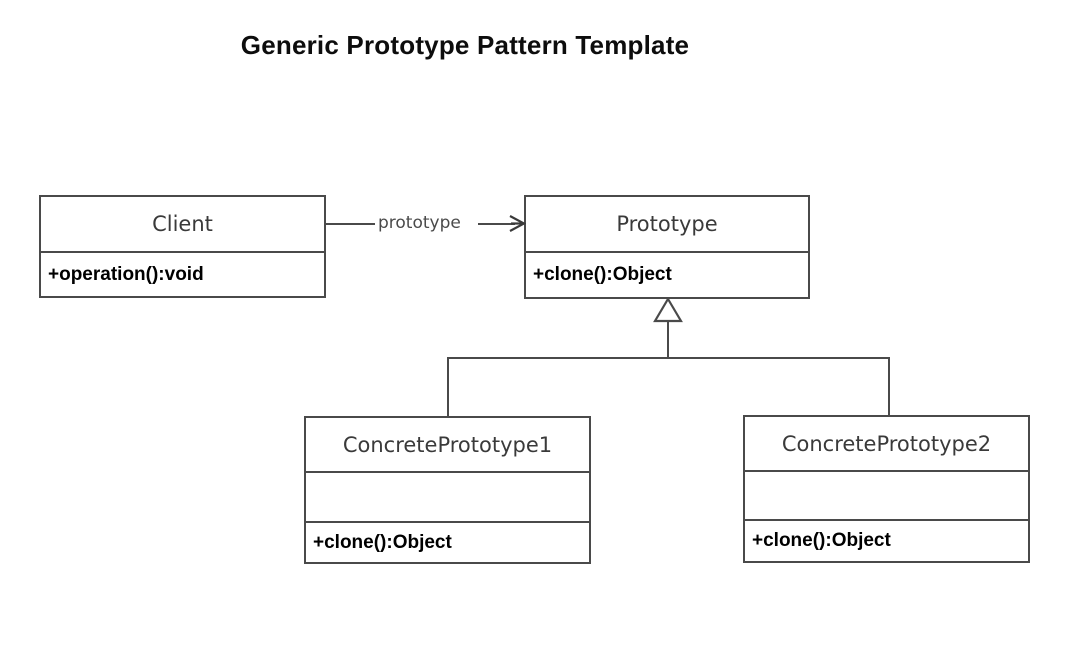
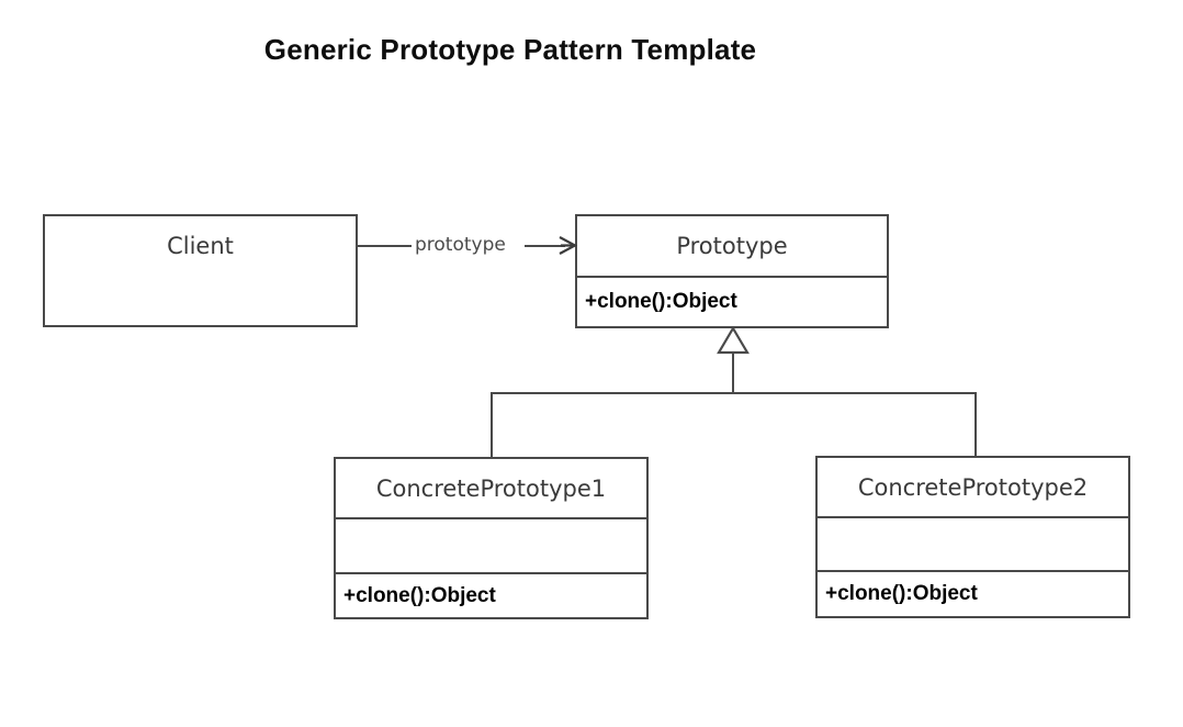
  Generic Prototype Pattern Template
  Client
- +operation():void
  Prototype
  +clone():Object
  ConcretePrototype1
  +clone():Object
  ConcretePrototype2
  +clone():Object
  prototype
